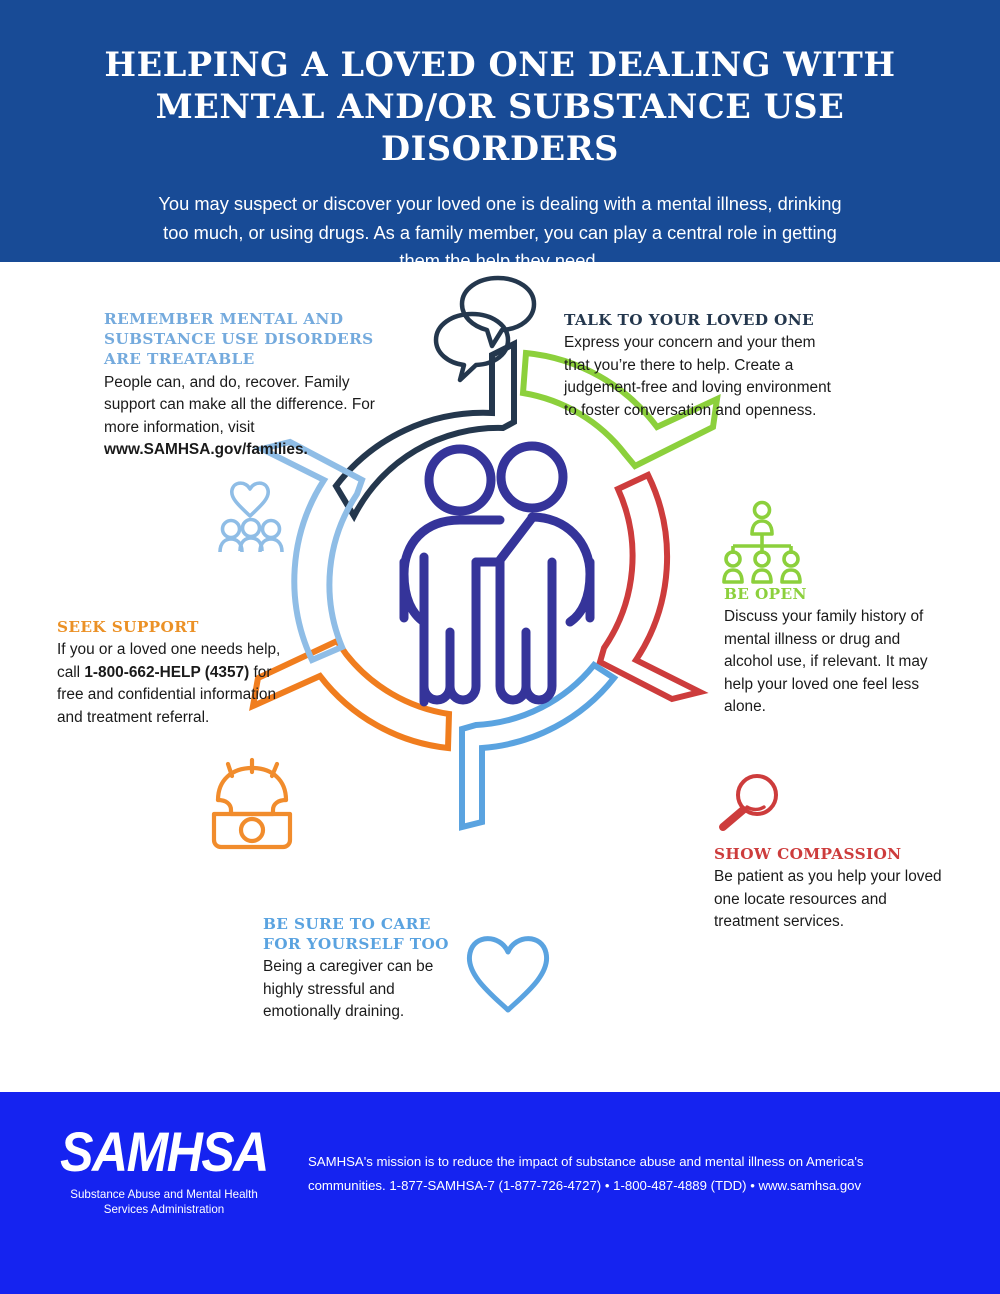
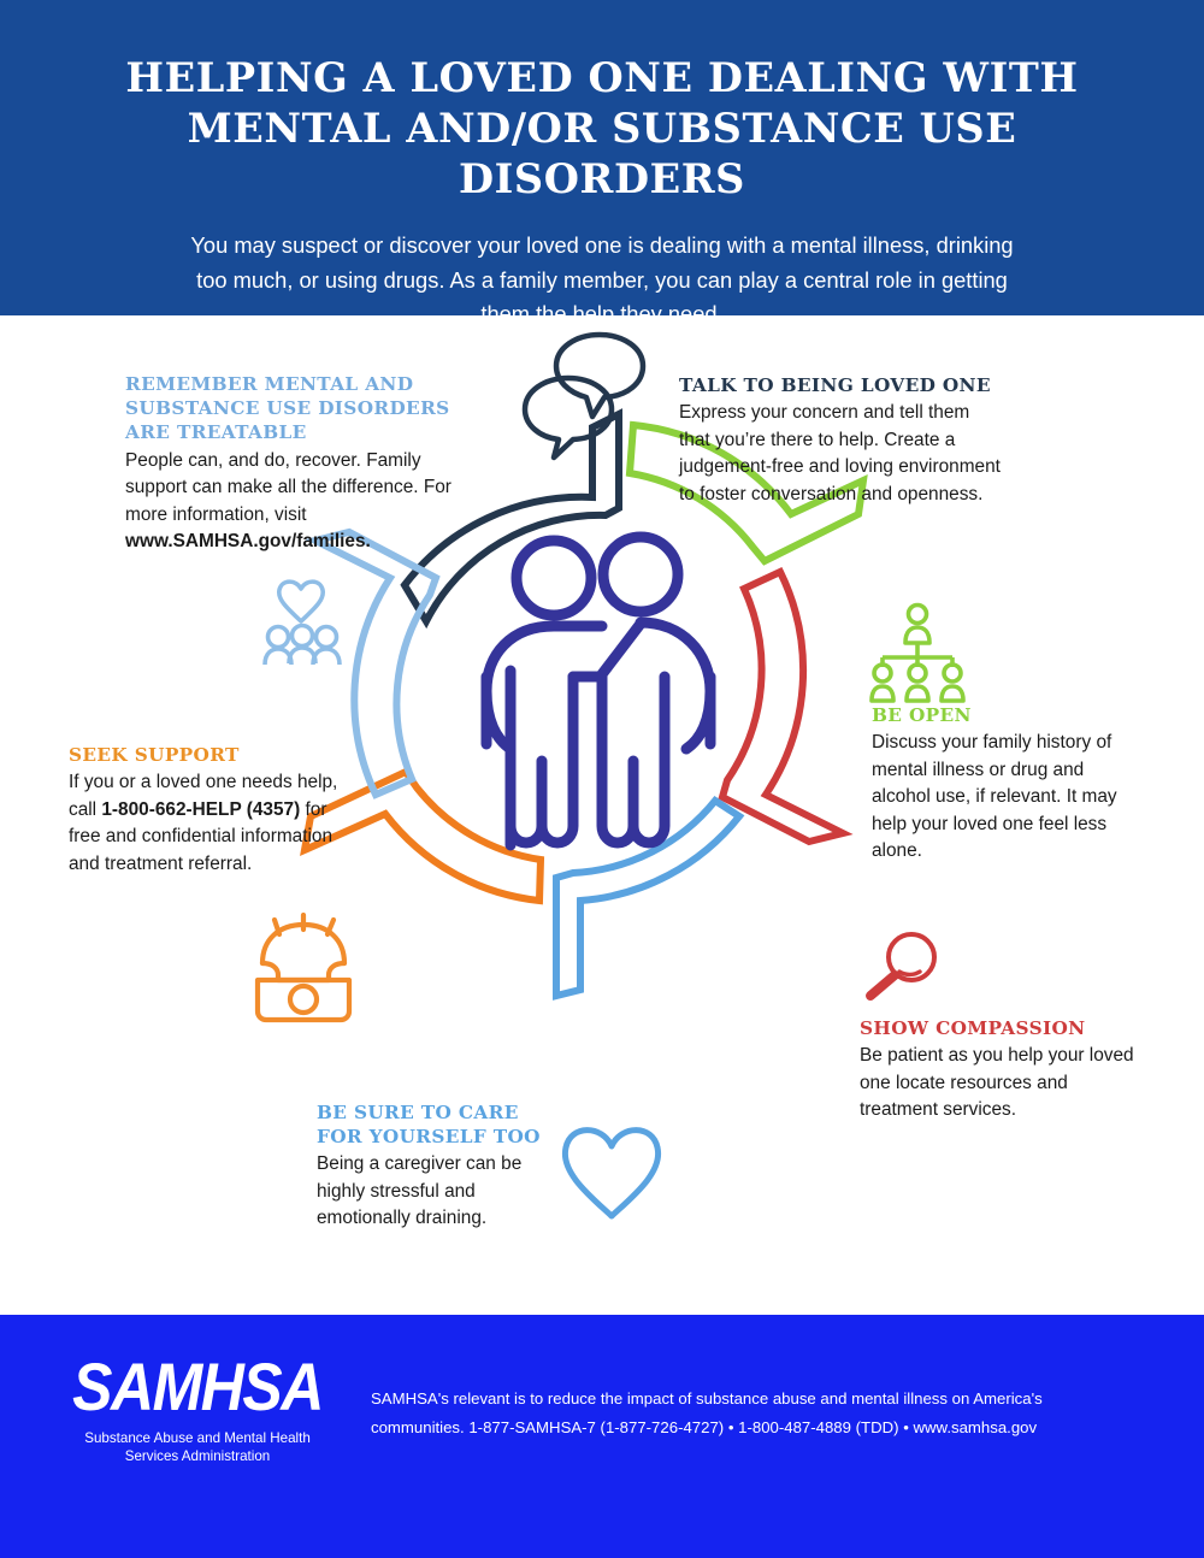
  HELPING A LOVED ONE DEALING WITH
  MENTAL AND/OR SUBSTANCE USE DISORDERS
  You may suspect or discover your loved one is dealing with a mental illness, drinking too much, or using drugs. As a family member, you can play a central role in getting them the help they need.
  REMEMBER MENTAL AND SUBSTANCE USE DISORDERS ARE TREATABLE
  People can, and do, recover. Family support can make all the difference. For more information, visit www.SAMHSA.gov/families.
- TALK TO YOUR LOVED ONE
+ TALK TO BEING LOVED ONE
- Express your concern and your them that you’re there to help. Create a judgement-free and loving environment to foster conversation and openness.
+ Express your concern and tell them that you’re there to help. Create a judgement-free and loving environment to foster conversation and openness.
  BE OPEN
  Discuss your family history of mental illness or drug and alcohol use, if relevant. It may help your loved one feel less alone.
  SHOW COMPASSION
  Be patient as you help your loved one locate resources and treatment services.
  BE SURE TO CARE FOR YOURSELF TOO
  Being a caregiver can be highly stressful and emotionally draining.
  SEEK SUPPORT
  If you or a loved one needs help, call 1-800-662-HELP (4357) for free and confidential information and treatment referral.
  SAMHSA
  Substance Abuse and Mental Health
  Services Administration
- SAMHSA's mission is to reduce the impact of substance abuse and mental illness on America's
+ SAMHSA's relevant is to reduce the impact of substance abuse and mental illness on America's
  communities. 1-877-SAMHSA-7 (1-877-726-4727) • 1-800-487-4889 (TDD) • www.samhsa.gov
